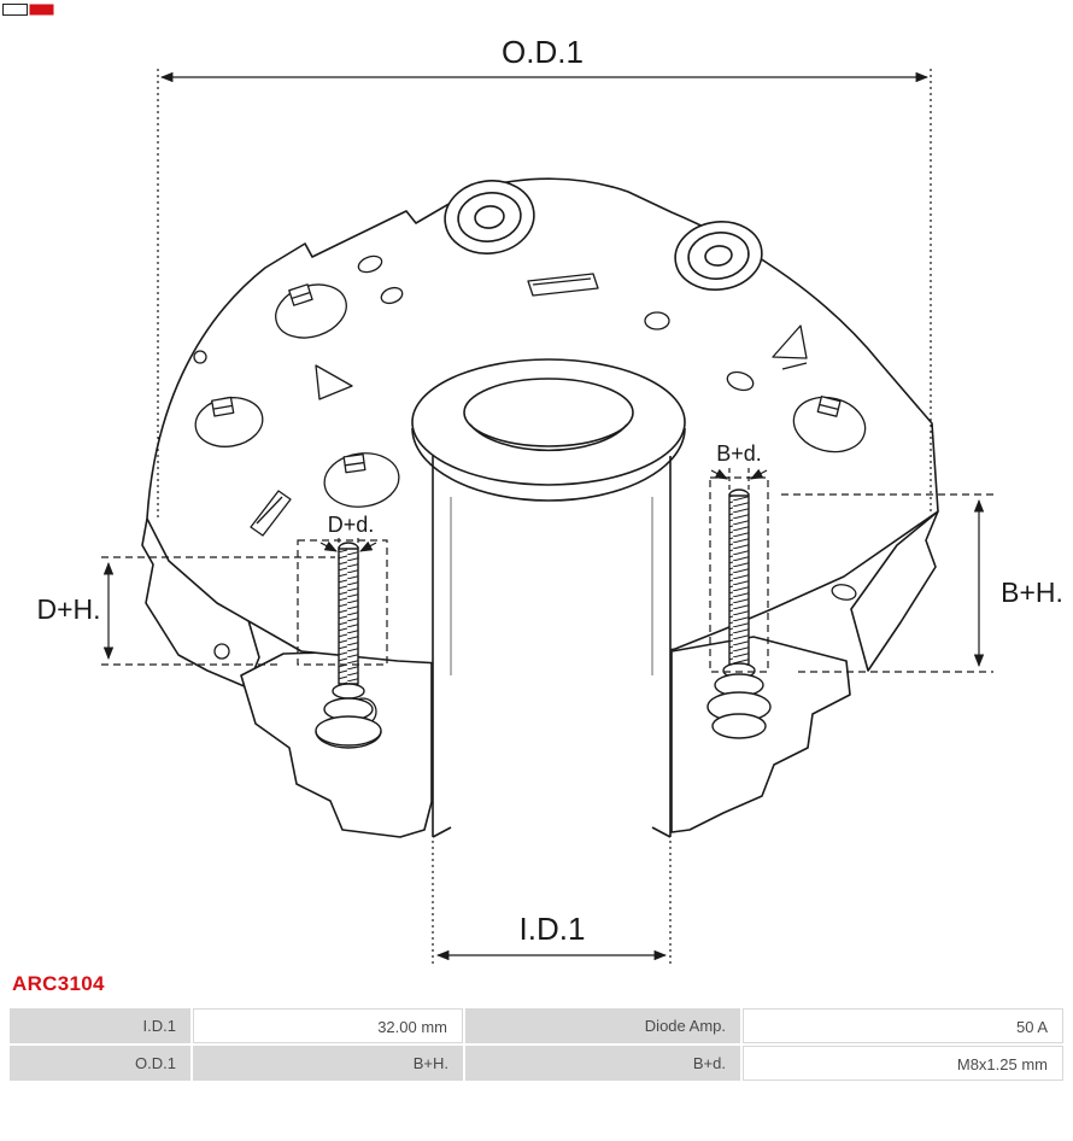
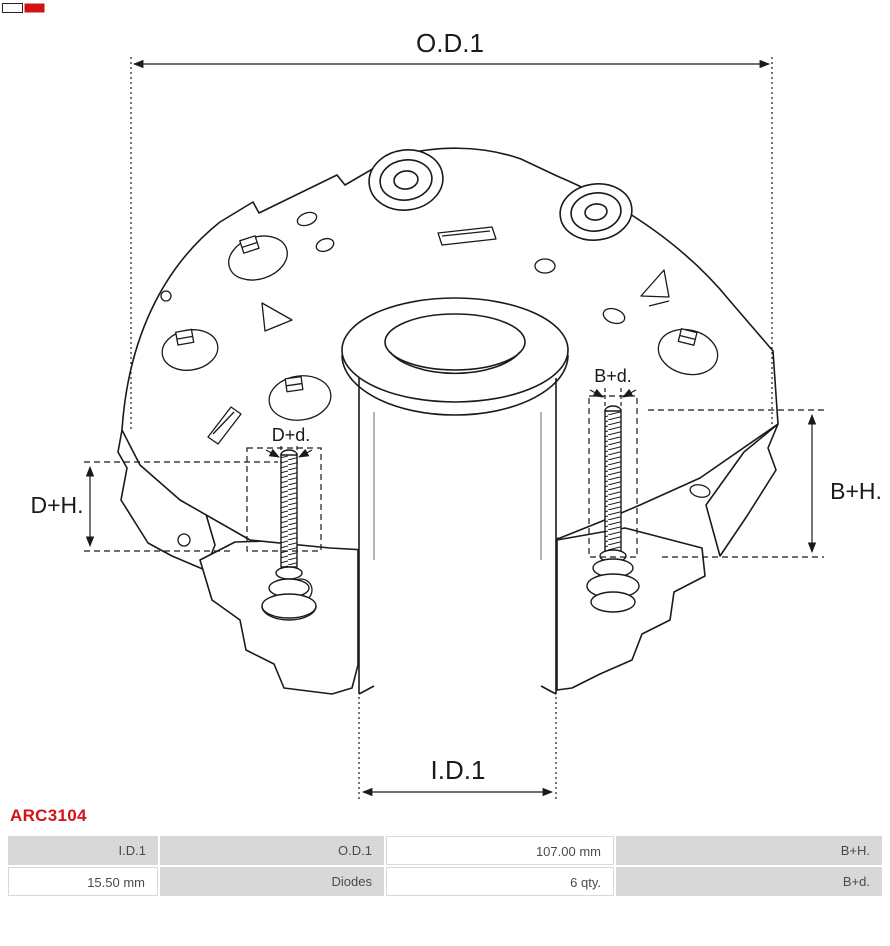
  O.D.1
  I.D.1
  D+H.
  B+H.
  D+d.
  B+d.
  ARC3104
  I.D.1
- 32.00 mm
- Diode Amp.
- 50 A
  O.D.1
+ 107.00 mm
  B+H.
+ 15.50 mm
+ Diodes
+ 6 qty.
  B+d.
- M8x1.25 mm
